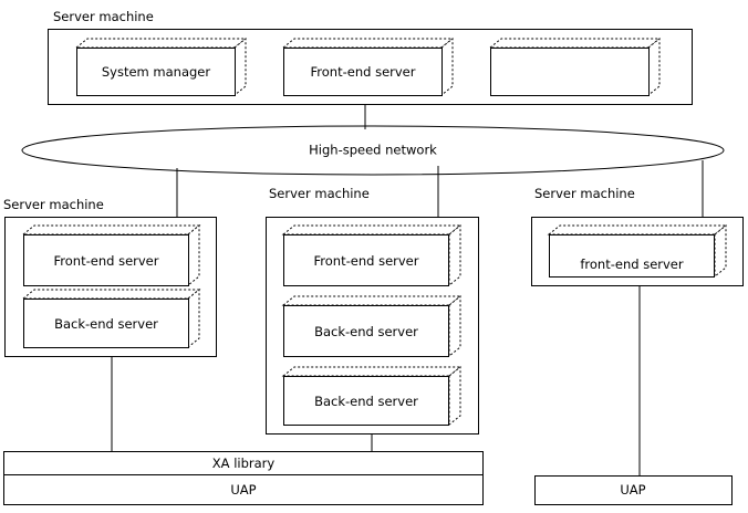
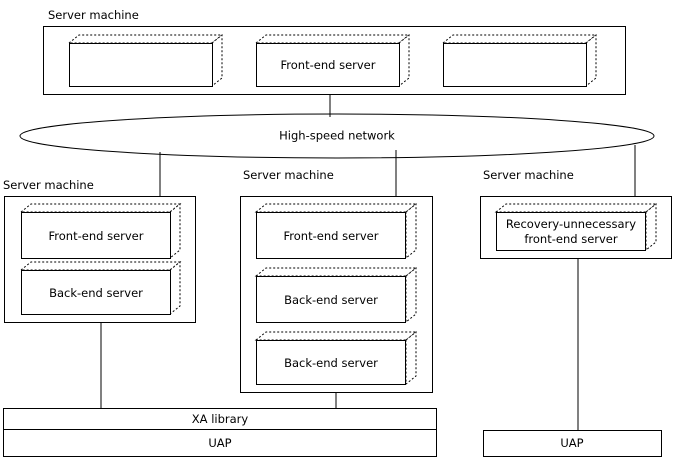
  Server machine
- System manager
  Front-end server
  High-speed network
  Server machine
  Front-end server
  Back-end server
  Server machine
  Front-end server
  Back-end server
  Back-end server
  Server machine
+ Recovery-unnecessary
  front-end server
  XA library
  UAP
  UAP
